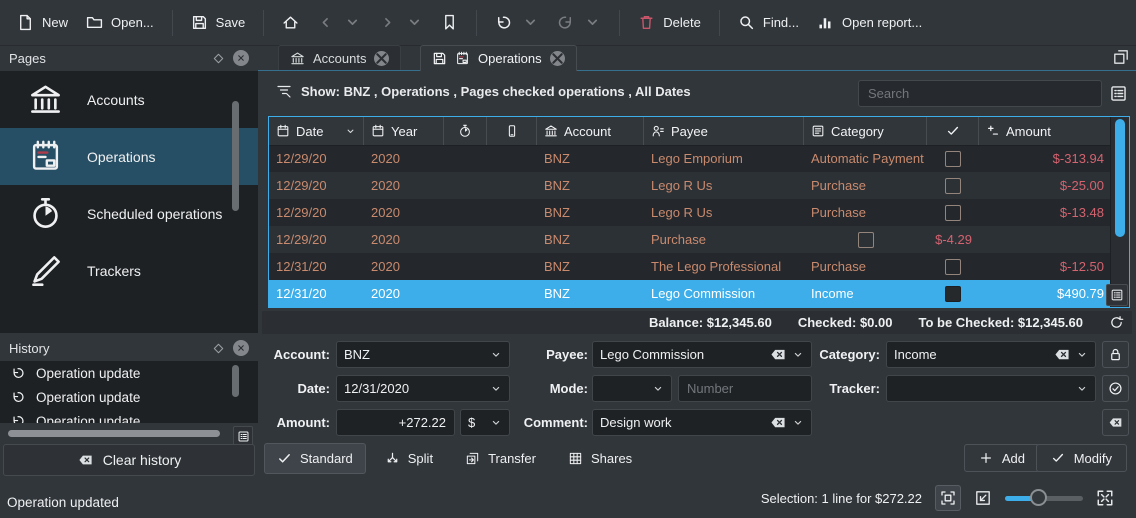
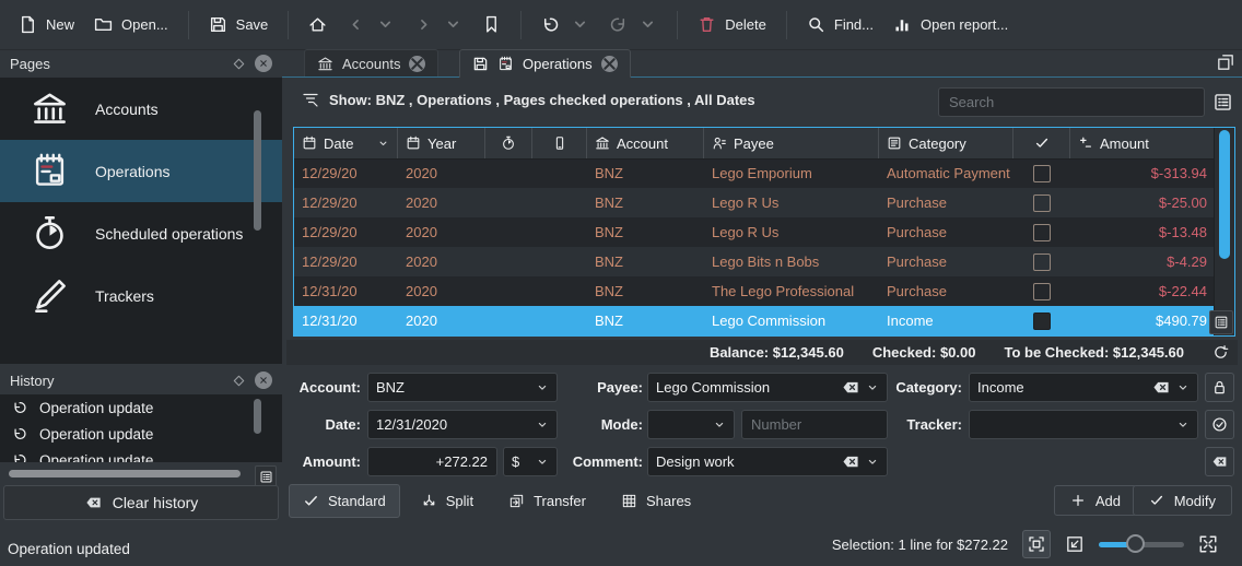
  New
  Open...
  Save
  Delete
  Find...
  Open report...
  Pages
  Accounts
  Operations
  Scheduled operations
  Trackers
  History
  Operation update
  Operation update
  Operation update
  Clear history
  Operation updated
  Accounts
  Operations
  Show: BNZ , Operations , Pages checked operations , All Dates
  Search
  Date
  Year
  Account
  Payee
  Category
  Amount
  12/29/20
  2020
  BNZ
  Lego Emporium
  Automatic Payment
  $-313.94
  12/29/20
  2020
  BNZ
  Lego R Us
  Purchase
  $-25.00
  12/29/20
  2020
  BNZ
  Lego R Us
  Purchase
  $-13.48
  12/29/20
  2020
  BNZ
+ Lego Bits n Bobs
  Purchase
  $-4.29
  12/31/20
  2020
  BNZ
  The Lego Professional
  Purchase
- $-12.50
+ $-22.44
  12/31/20
  2020
  BNZ
  Lego Commission
  Income
  $490.79
  Balance: $12,345.60
  Checked: $0.00
  To be Checked: $12,345.60
  Account:
  BNZ
  Payee:
  Lego Commission
  Category:
  Income
  Date:
  12/31/2020
  Mode:
  Number
  Tracker:
  Amount:
  +272.22
  $
  Comment:
  Design work
  Standard
  Split
  Transfer
  Shares
  Add
  Modify
  Selection: 1 line for $272.22
